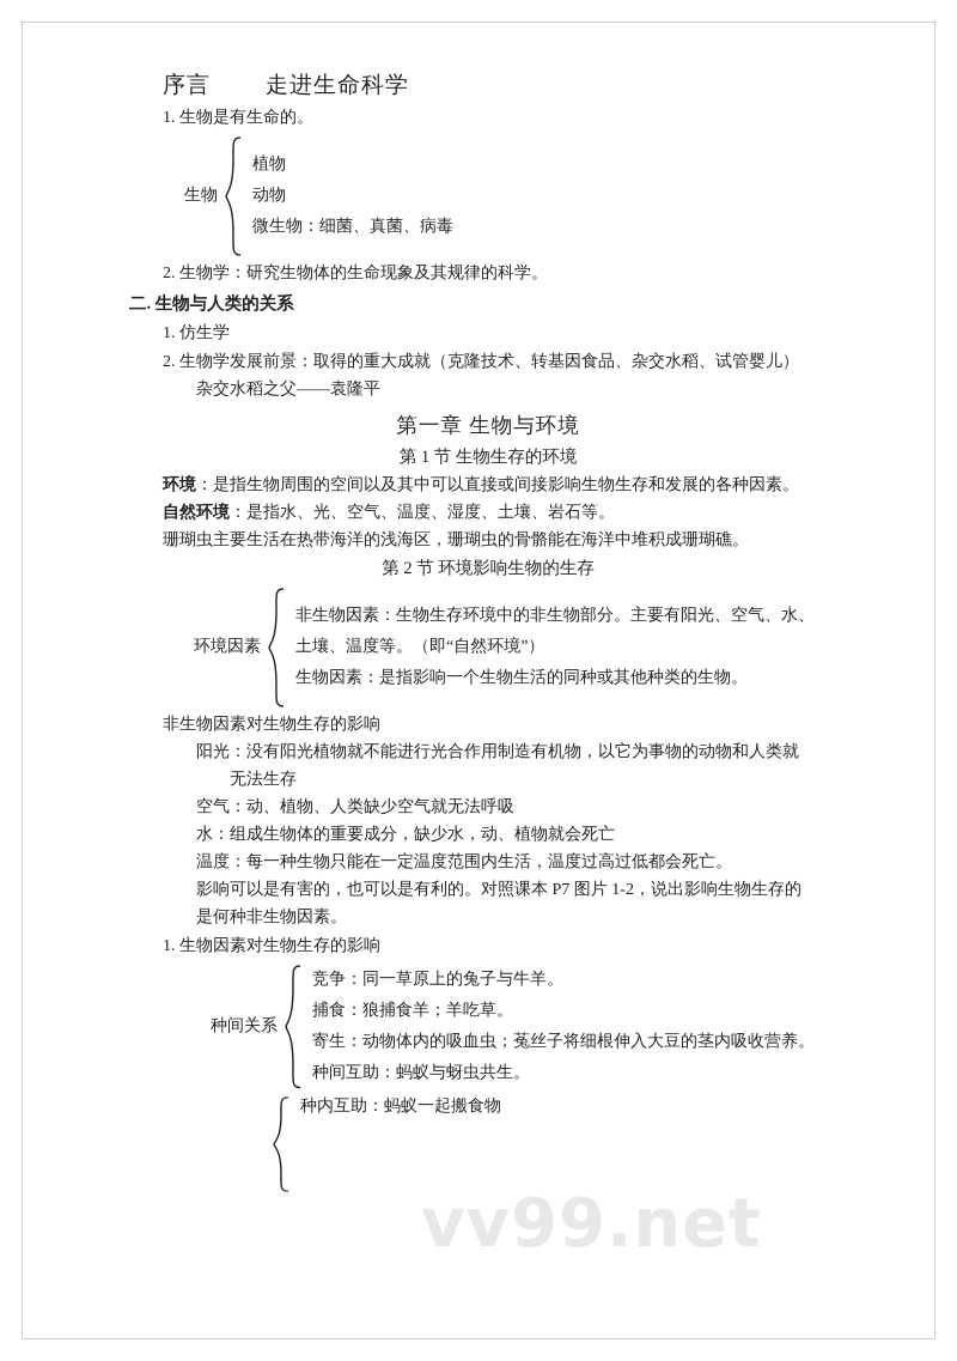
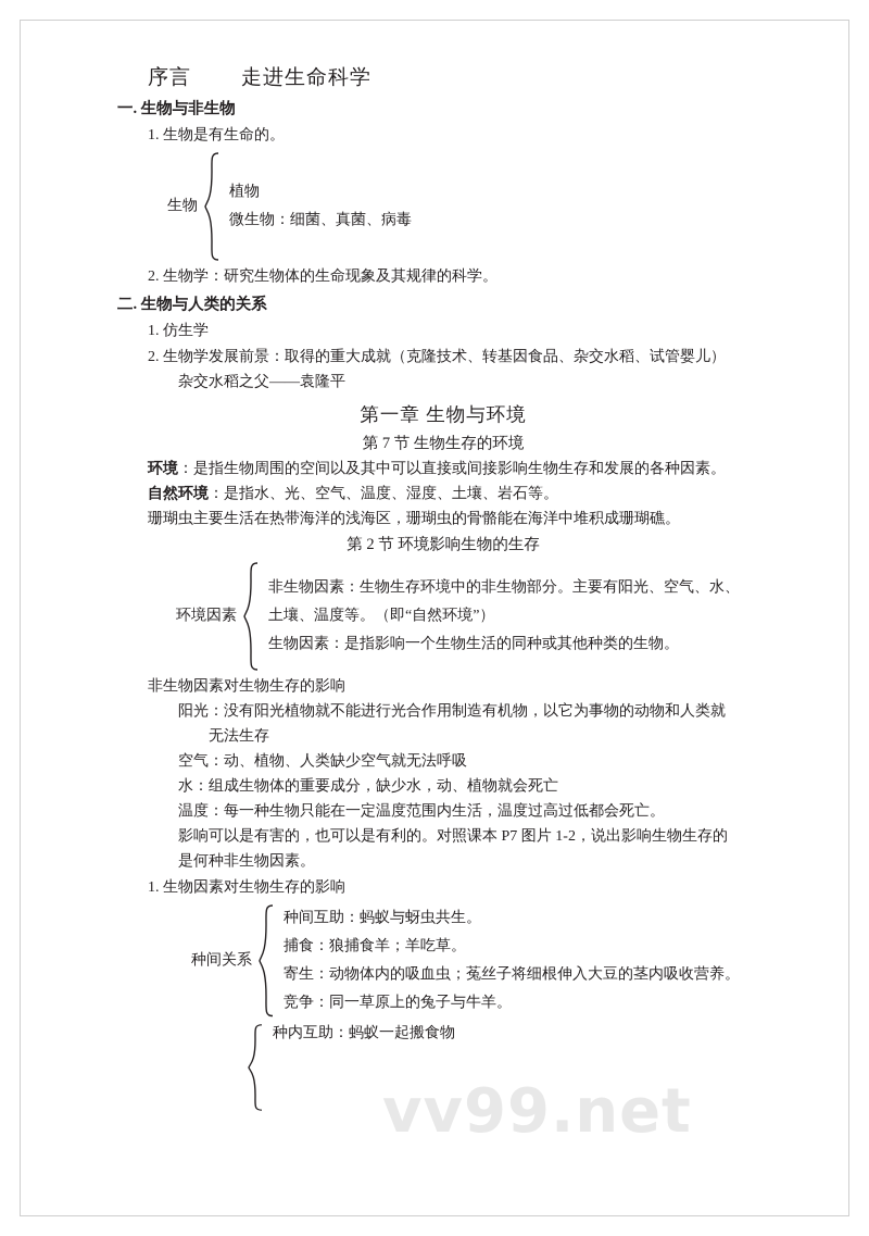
  序言 走进生命科学
+ 一. 生物与非生物
  1. 生物是有生命的。
  生物
  植物
- 动物
  微生物：细菌、真菌、病毒
  2. 生物学：研究生物体的生命现象及其规律的科学。
  二. 生物与人类的关系
  1. 仿生学
  2. 生物学发展前景：取得的重大成就（克隆技术、转基因食品、杂交水稻、试管婴儿）
  杂交水稻之父——袁隆平
  第一章 生物与环境
- 第 1 节 生物生存的环境
+ 第 7 节 生物生存的环境
  环境：是指生物周围的空间以及其中可以直接或间接影响生物生存和发展的各种因素。
  自然环境：是指水、光、空气、温度、湿度、土壤、岩石等。
  珊瑚虫主要生活在热带海洋的浅海区，珊瑚虫的骨骼能在海洋中堆积成珊瑚礁。
  第 2 节 环境影响生物的生存
  环境因素
  非生物因素：生物生存环境中的非生物部分。主要有阳光、空气、水、
  土壤、温度等。（即“自然环境”）
  生物因素：是指影响一个生物生活的同种或其他种类的生物。
  非生物因素对生物生存的影响
  阳光：没有阳光植物就不能进行光合作用制造有机物，以它为事物的动物和人类就
  无法生存
  空气：动、植物、人类缺少空气就无法呼吸
  水：组成生物体的重要成分，缺少水，动、植物就会死亡
  温度：每一种生物只能在一定温度范围内生活，温度过高过低都会死亡。
  影响可以是有害的，也可以是有利的。对照课本 P7 图片 1-2，说出影响生物生存的
  是何种非生物因素。
  1. 生物因素对生物生存的影响
  种间关系
- 竞争：同一草原上的兔子与牛羊。
+ 种间互助：蚂蚁与蚜虫共生。
  捕食：狼捕食羊；羊吃草。
  寄生：动物体内的吸血虫；菟丝子将细根伸入大豆的茎内吸收营养。
- 种间互助：蚂蚁与蚜虫共生。
+ 竞争：同一草原上的兔子与牛羊。
  种内互助：蚂蚁一起搬食物
